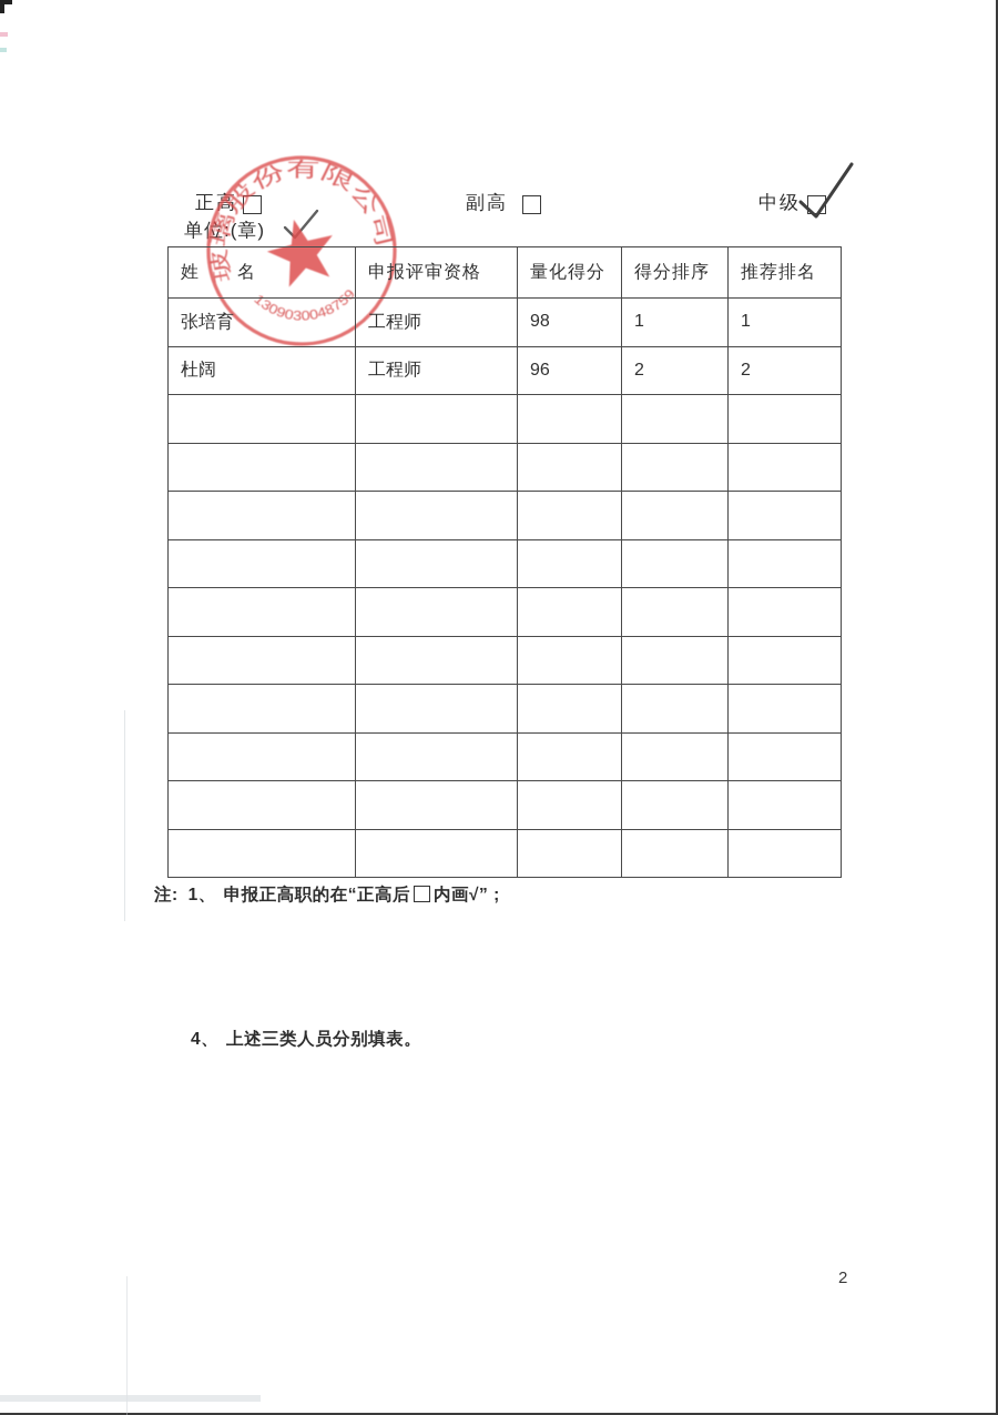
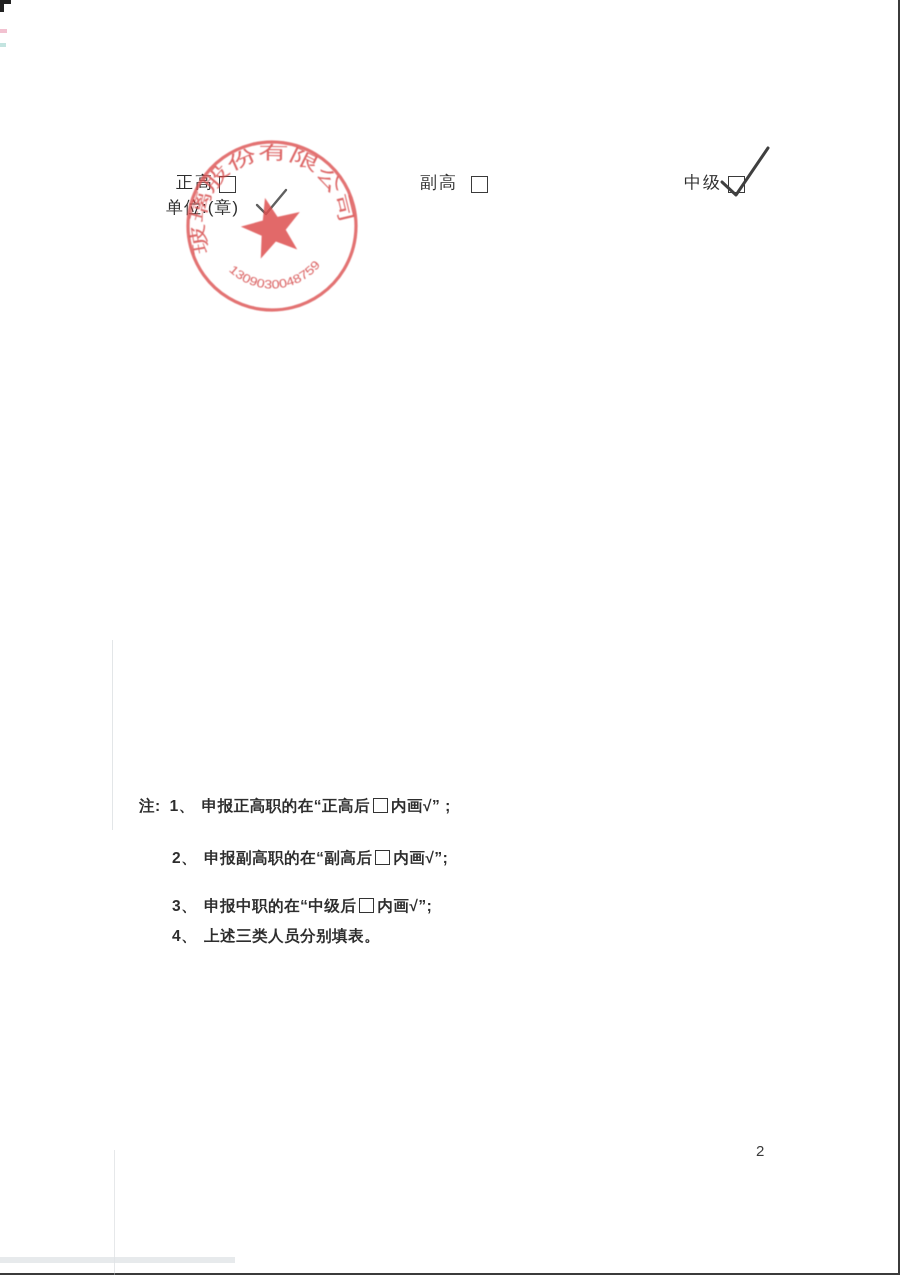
  正高
  副高
  中级
  单位:(章)
- 姓 名	申报评审资格	量化得分	得分排序	推荐排名
- 张培育	工程师	98	1	1
- 杜阔	工程师	96	2	2
  注: 1、 申报正高职的在“正高后 内画√” ;
+ 2、 申报副高职的在“副高后 内画√”;
+ 3、 申报中职的在“中级后 内画√”;
  4、 上述三类人员分别填表。
  2
